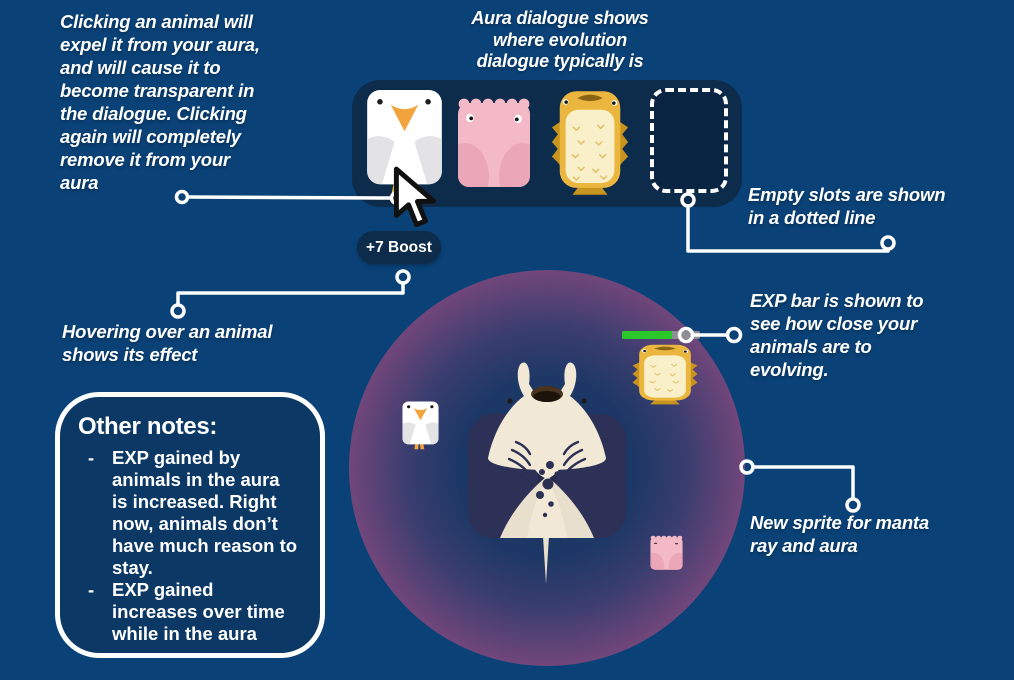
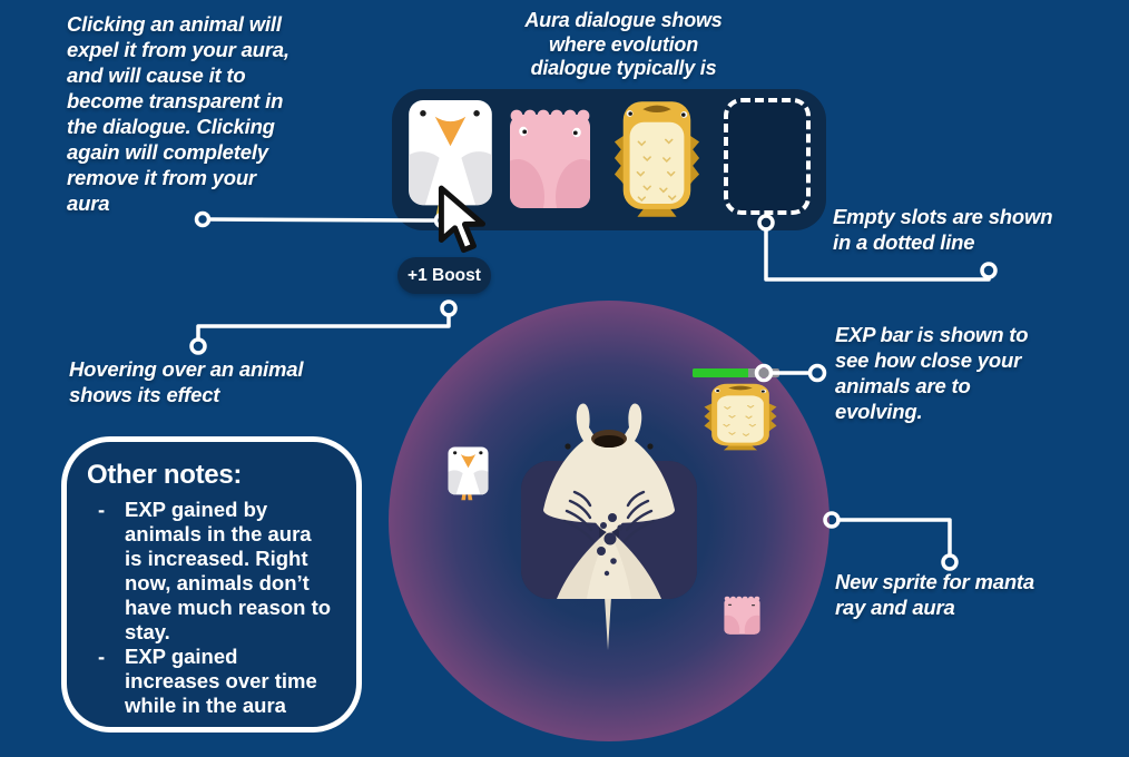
  Clicking an animal will
  expel it from your aura,
  and will cause it to
  become transparent in
  the dialogue. Clicking
  again will completely
  remove it from your
  aura
  Aura dialogue shows
  where evolution
  dialogue typically is
  Empty slots are shown
  in a dotted line
  Hovering over an animal
  shows its effect
  EXP bar is shown to
  see how close your
  animals are to
  evolving.
  New sprite for manta
  ray and aura
- +7 Boost
+ +1 Boost
  Other notes:
  -
  EXP gained by
  animals in the aura
  is increased. Right
  now, animals don’t
  have much reason to
  stay.
  -
  EXP gained
  increases over time
  while in the aura
